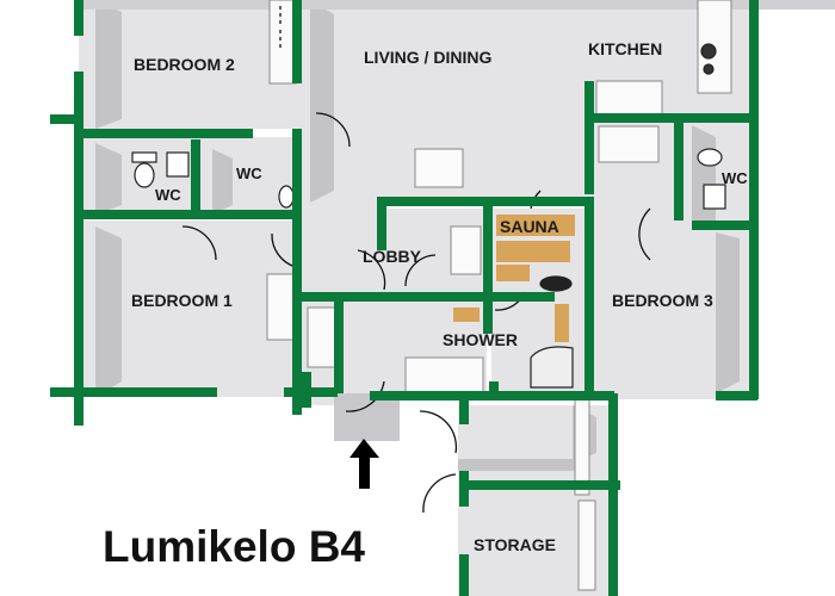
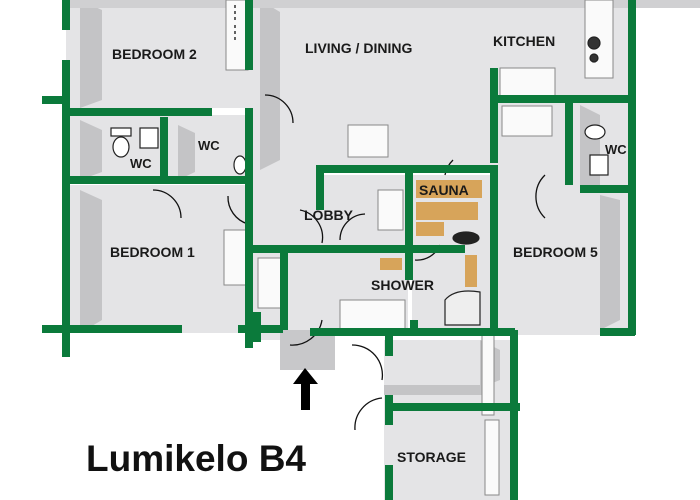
  BEDROOM 2
  LIVING / DINING
  KITCHEN
  WC
  WC
  WC
  LOBBY
  SAUNA
  BEDROOM 1
- BEDROOM 3
+ BEDROOM 5
  SHOWER
  STORAGE
  Lumikelo B4
